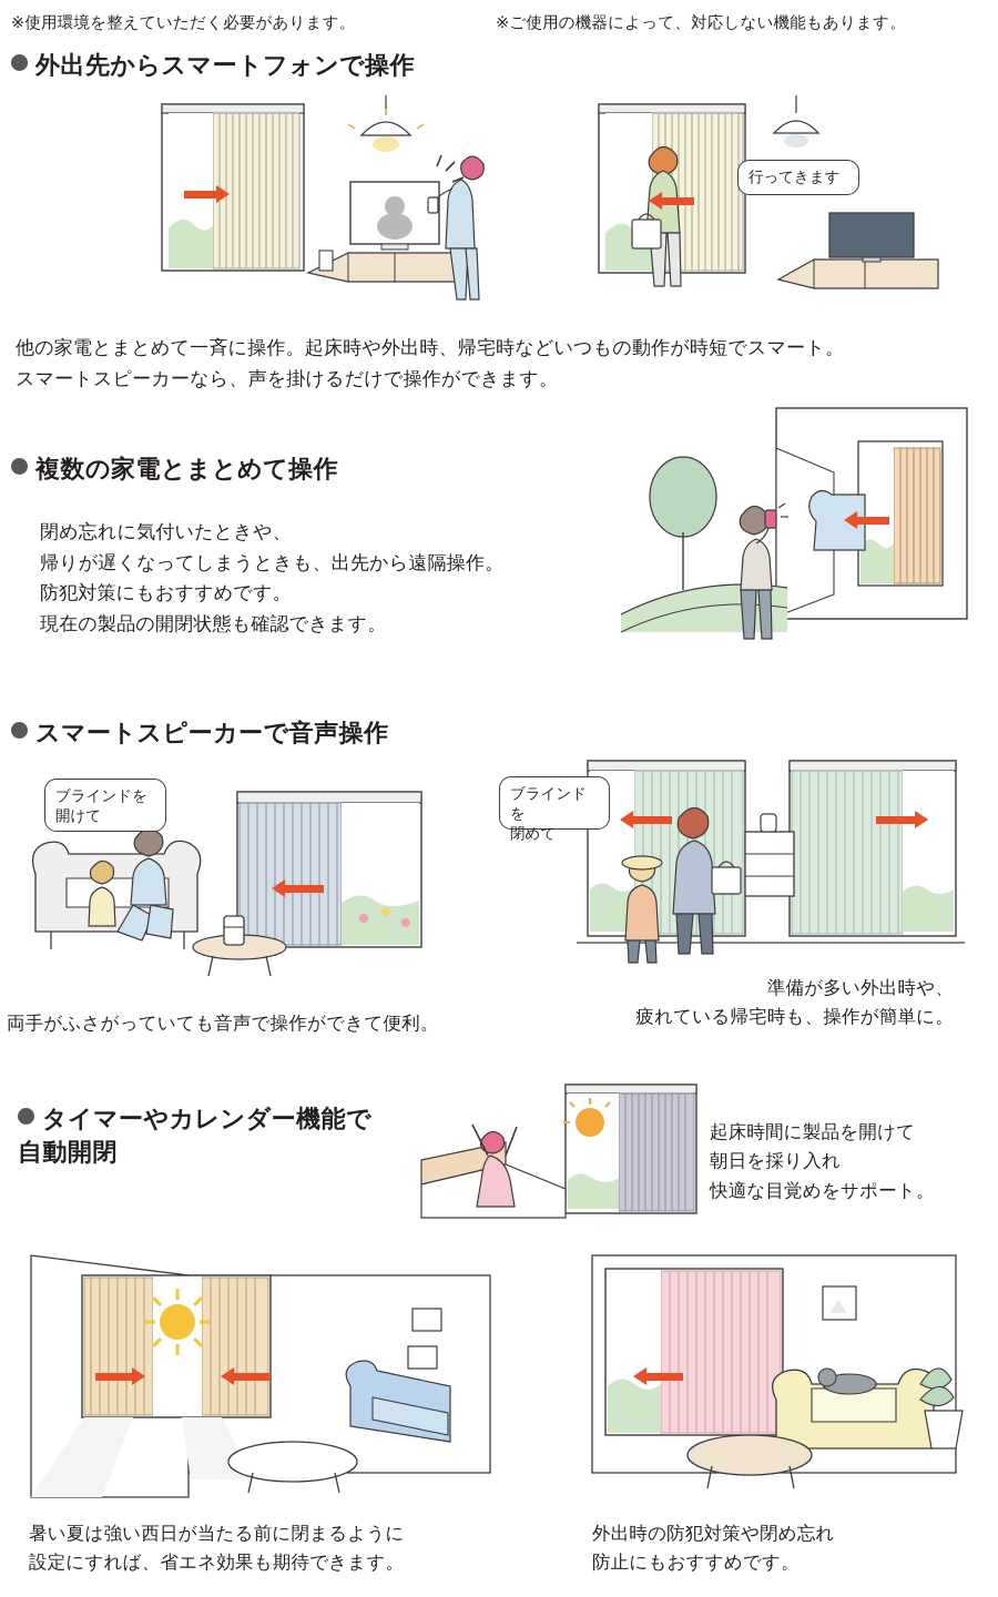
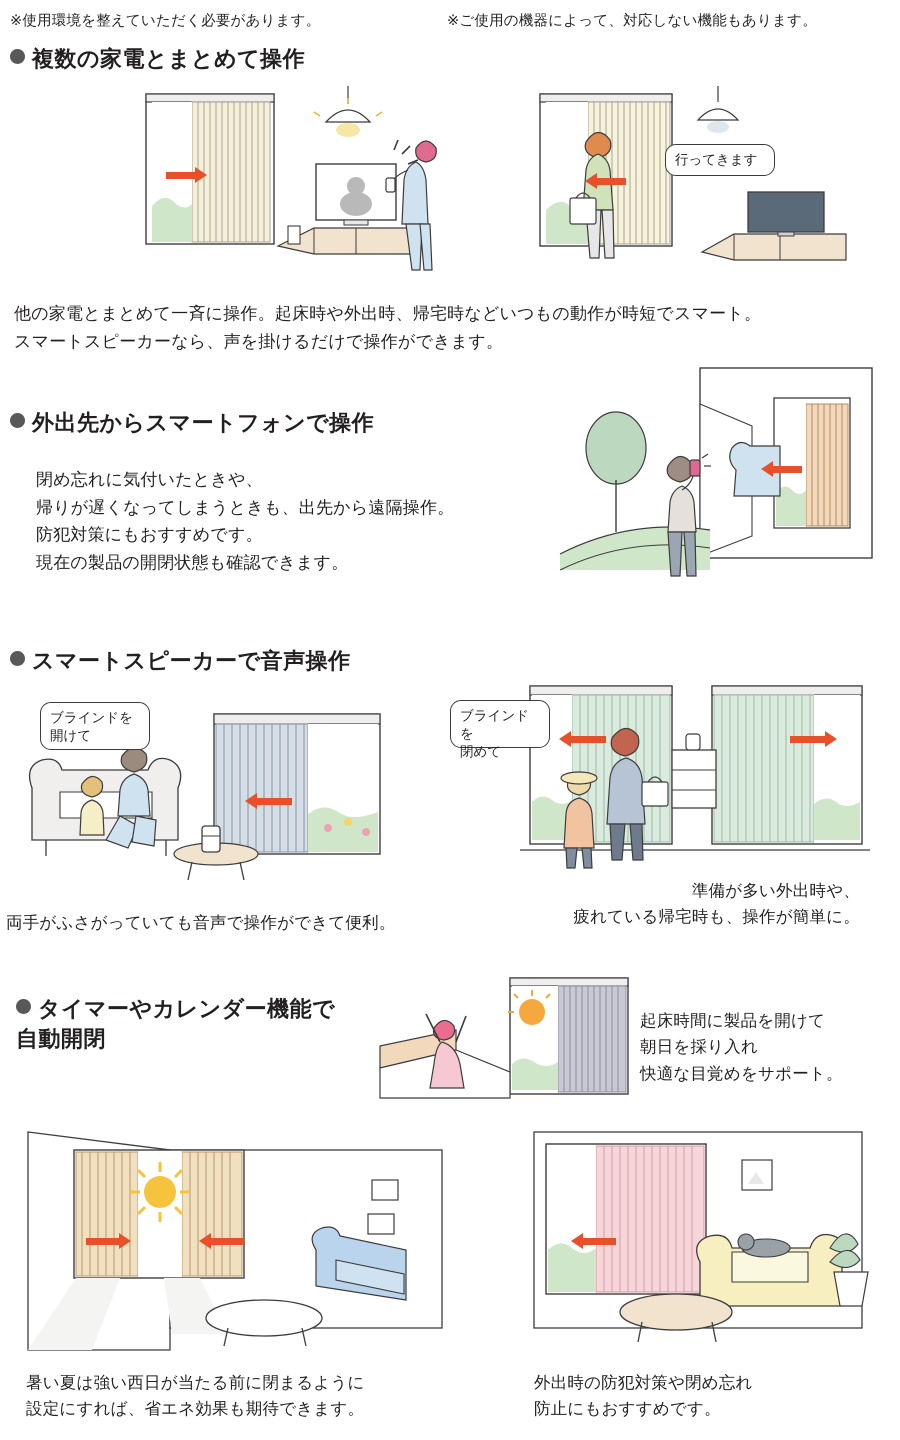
  ※使用環境を整えていただく必要があります。
  ※ご使用の機器によって、対応しない機能もあります。
- 外出先からスマートフォンで操作
+ 複数の家電とまとめて操作
  行ってきます
  他の家電とまとめて一斉に操作。起床時や外出時、帰宅時などいつもの動作が時短でスマート。
  スマートスピーカーなら、声を掛けるだけで操作ができます。
- 複数の家電とまとめて操作
+ 外出先からスマートフォンで操作
  閉め忘れに気付いたときや、
  帰りが遅くなってしまうときも、出先から遠隔操作。
  防犯対策にもおすすめです。
  現在の製品の開閉状態も確認できます。
  スマートスピーカーで音声操作
  ブラインドを
  開けて
  ブラインドを
  閉めて
  両手がふさがっていても音声で操作ができて便利。
  準備が多い外出時や、
  疲れている帰宅時も、操作が簡単に。
  タイマーやカレンダー機能で
  自動開閉
  起床時間に製品を開けて
  朝日を採り入れ
  快適な目覚めをサポート。
  暑い夏は強い西日が当たる前に閉まるように
  設定にすれば、省エネ効果も期待できます。
  外出時の防犯対策や閉め忘れ
  防止にもおすすめです。
